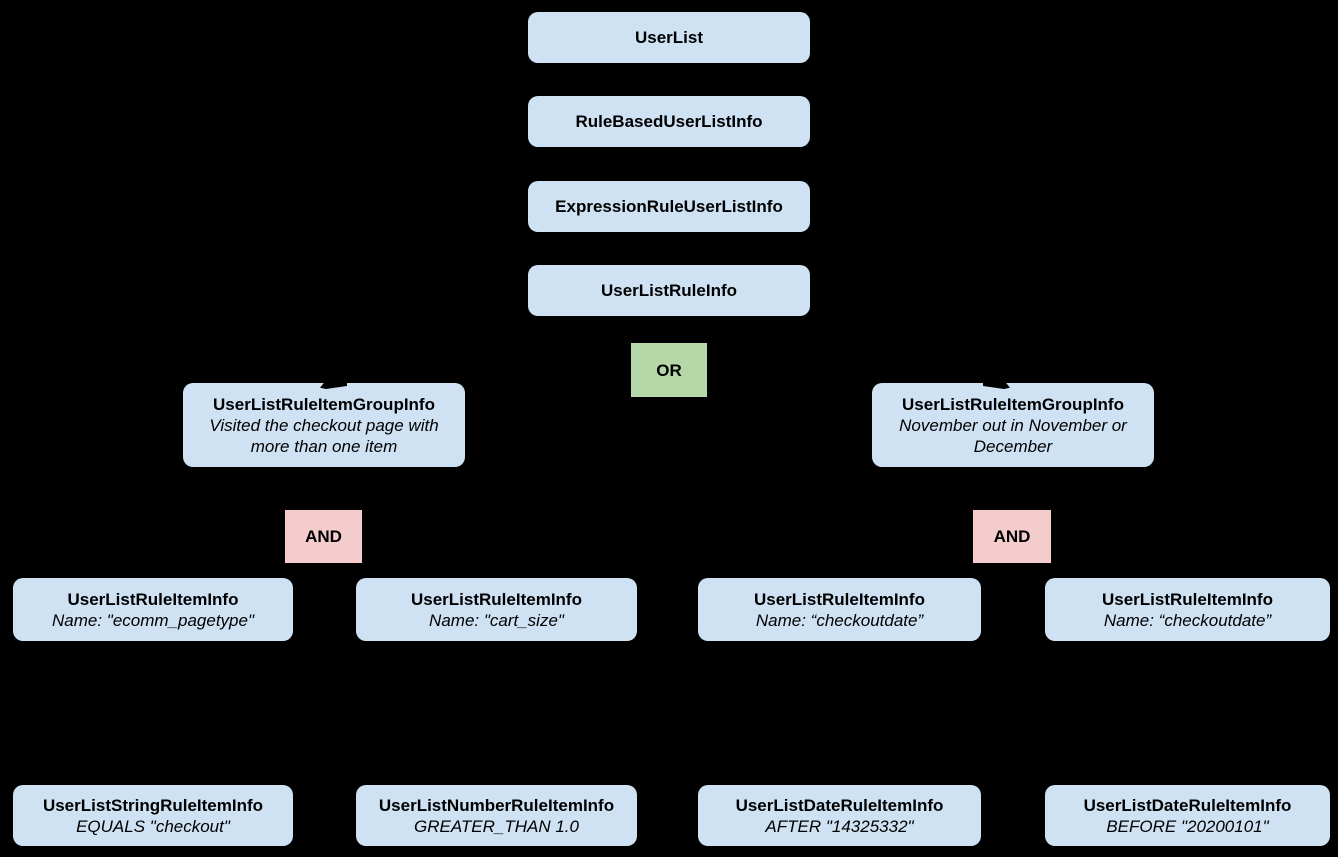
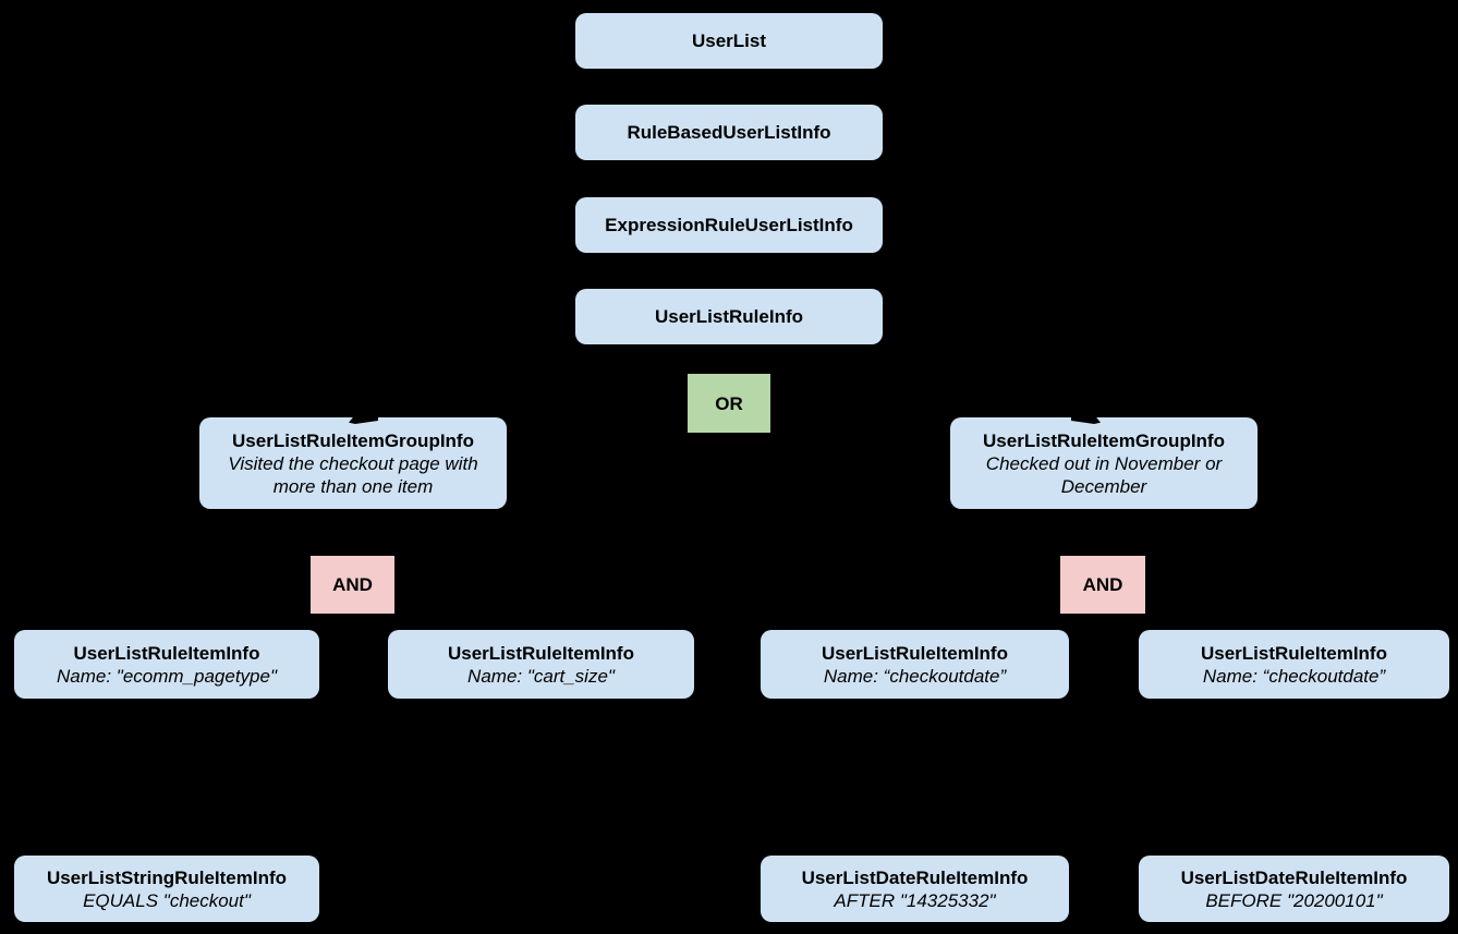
  UserList
  RuleBasedUserListInfo
  ExpressionRuleUserListInfo
  UserListRuleInfo
  OR
  UserListRuleItemGroupInfo
  Visited the checkout page with more than one item
  UserListRuleItemGroupInfo
- November out in November or December
+ Checked out in November or December
  AND
  AND
  UserListRuleItemInfo
  Name: "ecomm_pagetype"
  UserListRuleItemInfo
  Name: "cart_size"
  UserListRuleItemInfo
  Name: “checkoutdate”
  UserListRuleItemInfo
  Name: “checkoutdate”
  UserListStringRuleItemInfo
  EQUALS "checkout"
- UserListNumberRuleItemInfo
- GREATER_THAN 1.0
  UserListDateRuleItemInfo
  AFTER "14325332"
  UserListDateRuleItemInfo
  BEFORE "20200101"
